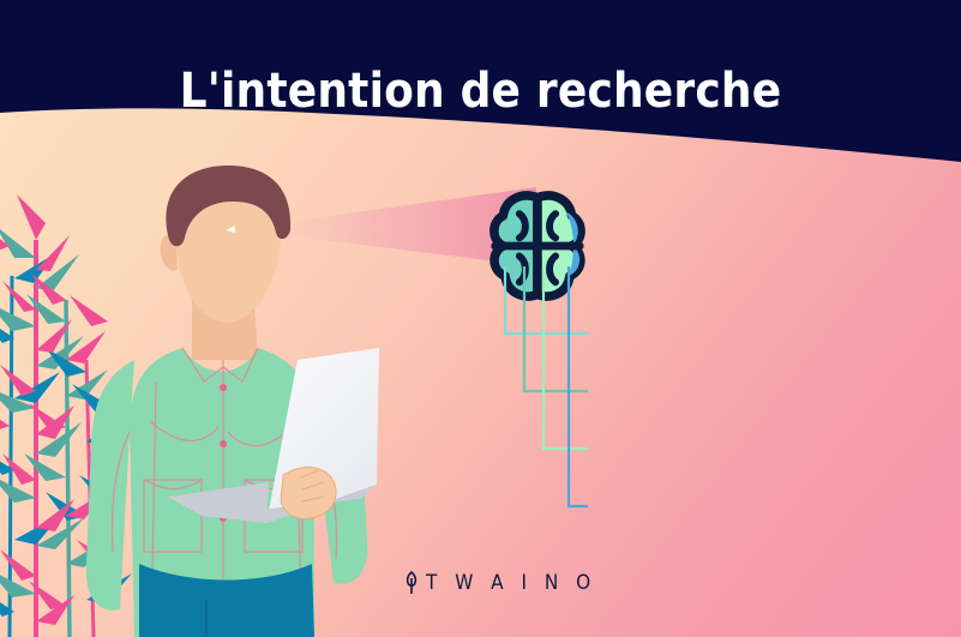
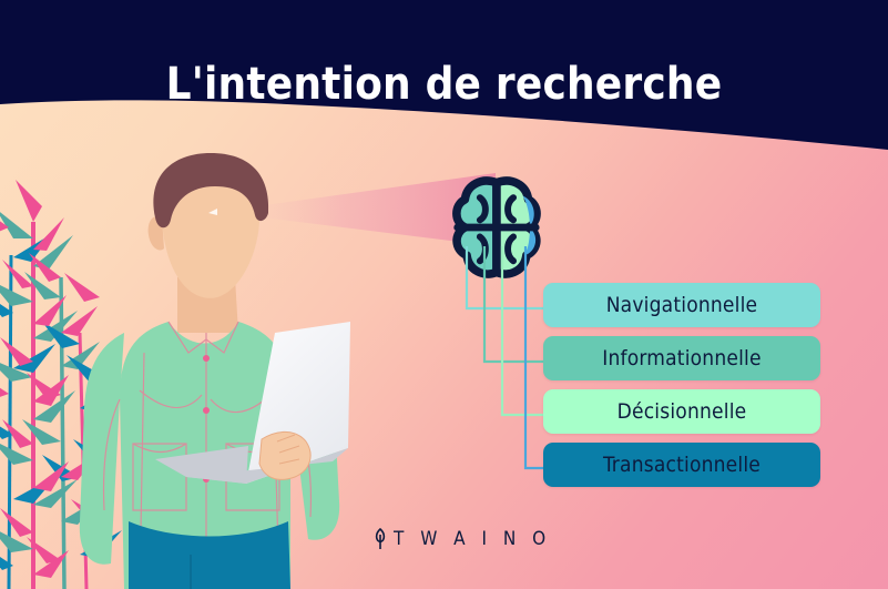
  L'intention de recherche
+ Navigationnelle
+ Informationnelle
+ Décisionnelle
+ Transactionnelle
  T W A I N O
